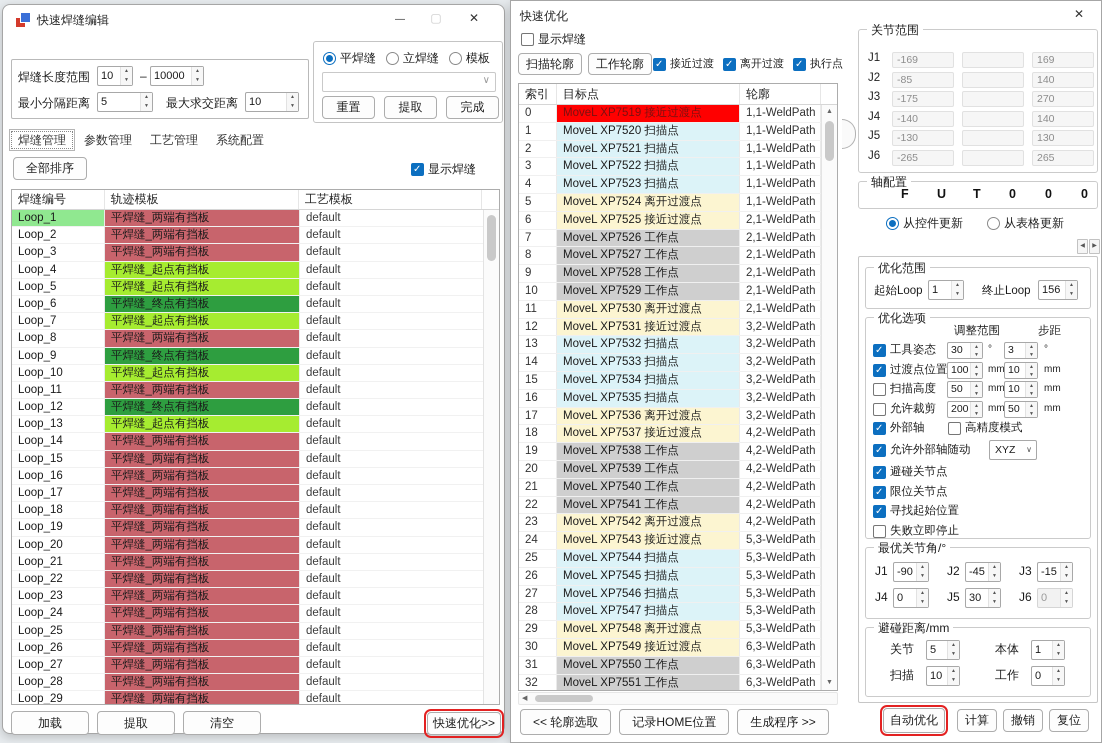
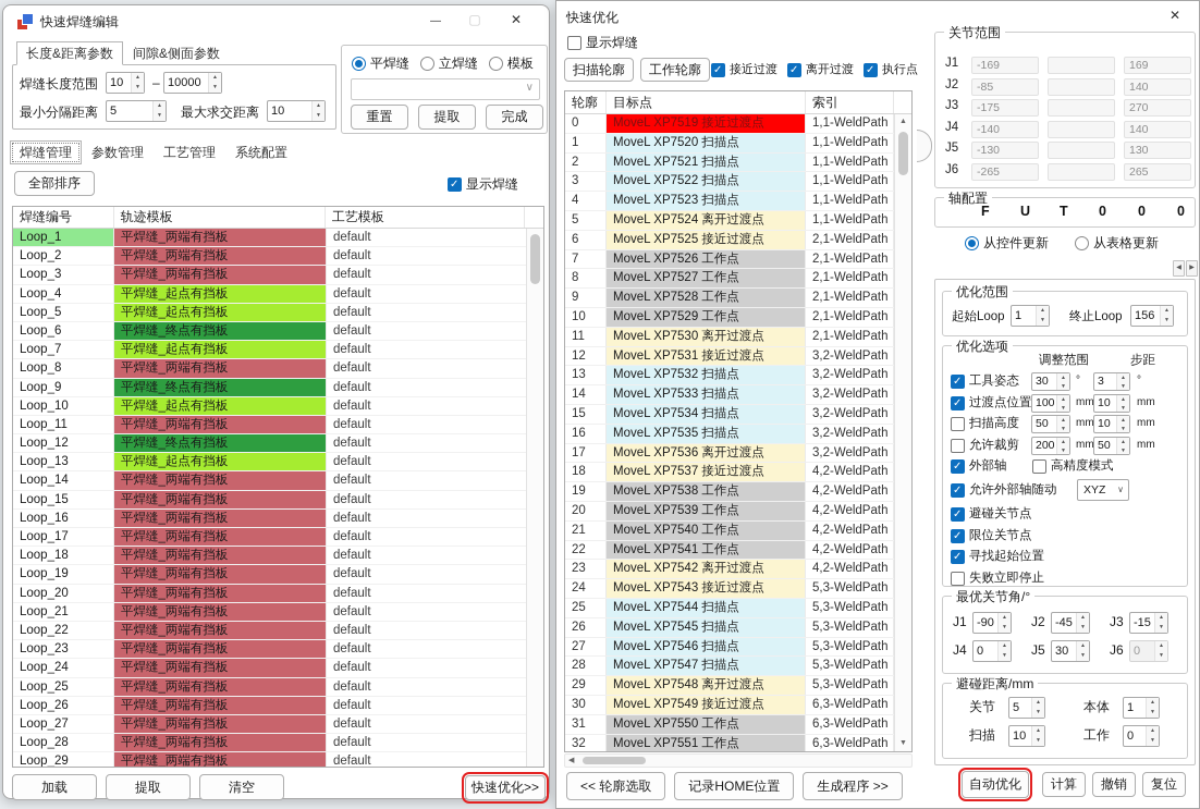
  快速焊缝编辑
+ 长度&距离参数 间隙&侧面参数
  焊缝长度范围
  10
  –
  10000
  最小分隔距离
  5
  最大求交距离
  10
  平焊缝
  立焊缝
  模板
  重置
  提取
  完成
  焊缝管理 参数管理 工艺管理 系统配置
  全部排序
  显示焊缝
  焊缝编号
  轨迹模板
  工艺模板
  Loop_1
  平焊缝_两端有挡板
  default
  Loop_2
  平焊缝_两端有挡板
  default
  Loop_3
  平焊缝_两端有挡板
  default
  Loop_4
  平焊缝_起点有挡板
  default
  Loop_5
  平焊缝_起点有挡板
  default
  Loop_6
  平焊缝_终点有挡板
  default
  Loop_7
  平焊缝_起点有挡板
  default
  Loop_8
  平焊缝_两端有挡板
  default
  Loop_9
  平焊缝_终点有挡板
  default
  Loop_10
  平焊缝_起点有挡板
  default
  Loop_11
  平焊缝_两端有挡板
  default
  Loop_12
  平焊缝_终点有挡板
  default
  Loop_13
  平焊缝_起点有挡板
  default
  Loop_14
  平焊缝_两端有挡板
  default
  Loop_15
  平焊缝_两端有挡板
  default
  Loop_16
  平焊缝_两端有挡板
  default
  Loop_17
  平焊缝_两端有挡板
  default
  Loop_18
  平焊缝_两端有挡板
  default
  Loop_19
  平焊缝_两端有挡板
  default
  Loop_20
  平焊缝_两端有挡板
  default
  Loop_21
  平焊缝_两端有挡板
  default
  Loop_22
  平焊缝_两端有挡板
  default
  Loop_23
  平焊缝_两端有挡板
  default
  Loop_24
  平焊缝_两端有挡板
  default
  Loop_25
  平焊缝_两端有挡板
  default
  Loop_26
  平焊缝_两端有挡板
  default
  Loop_27
  平焊缝_两端有挡板
  default
  Loop_28
  平焊缝_两端有挡板
  default
  Loop_29
  平焊缝_两端有挡板
  default
  加载
  提取
  清空
  快速优化>>
  快速优化
  显示焊缝
  扫描轮廓
  工作轮廓
  接近过渡
  离开过渡
  执行点
- 索引
+ 轮廓
  目标点
- 轮廓
+ 索引
  0
  MoveL XP7519 接近过渡点
  1,1-WeldPath
  1
  MoveL XP7520 扫描点
  1,1-WeldPath
  2
  MoveL XP7521 扫描点
  1,1-WeldPath
  3
  MoveL XP7522 扫描点
  1,1-WeldPath
  4
  MoveL XP7523 扫描点
  1,1-WeldPath
  5
  MoveL XP7524 离开过渡点
  1,1-WeldPath
  6
  MoveL XP7525 接近过渡点
  2,1-WeldPath
  7
  MoveL XP7526 工作点
  2,1-WeldPath
  8
  MoveL XP7527 工作点
  2,1-WeldPath
  9
  MoveL XP7528 工作点
  2,1-WeldPath
  10
  MoveL XP7529 工作点
  2,1-WeldPath
  11
  MoveL XP7530 离开过渡点
  2,1-WeldPath
  12
  MoveL XP7531 接近过渡点
  3,2-WeldPath
  13
  MoveL XP7532 扫描点
  3,2-WeldPath
  14
  MoveL XP7533 扫描点
  3,2-WeldPath
  15
  MoveL XP7534 扫描点
  3,2-WeldPath
  16
  MoveL XP7535 扫描点
  3,2-WeldPath
  17
  MoveL XP7536 离开过渡点
  3,2-WeldPath
  18
  MoveL XP7537 接近过渡点
  4,2-WeldPath
  19
  MoveL XP7538 工作点
  4,2-WeldPath
  20
  MoveL XP7539 工作点
  4,2-WeldPath
  21
  MoveL XP7540 工作点
  4,2-WeldPath
  22
  MoveL XP7541 工作点
  4,2-WeldPath
  23
  MoveL XP7542 离开过渡点
  4,2-WeldPath
  24
  MoveL XP7543 接近过渡点
  5,3-WeldPath
  25
  MoveL XP7544 扫描点
  5,3-WeldPath
  26
  MoveL XP7545 扫描点
  5,3-WeldPath
  27
  MoveL XP7546 扫描点
  5,3-WeldPath
  28
  MoveL XP7547 扫描点
  5,3-WeldPath
  29
  MoveL XP7548 离开过渡点
  5,3-WeldPath
  30
  MoveL XP7549 接近过渡点
  6,3-WeldPath
  31
  MoveL XP7550 工作点
  6,3-WeldPath
  32
  MoveL XP7551 工作点
  6,3-WeldPath
  << 轮廓选取
  记录HOME位置
  生成程序 >>
  关节范围
  J1
  -169
  169
  J2
  -85
  140
  J3
  -175
  270
  J4
  -140
  140
  J5
  -130
  130
  J6
  -265
  265
  轴配置
  F
  U
  T
  0
  0
  0
  从控件更新
  从表格更新
  优化范围
  起始Loop
  1
  终止Loop
  156
  优化选项
  调整范围
  步距
  工具姿态
  30
  °
  3
  °
  过渡点位置
  100
  mm
  10
  mm
  扫描高度
  50
  mm
  10
  mm
  允许裁剪
  200
  mm
  50
  mm
  外部轴
  高精度模式
  允许外部轴随动
  XYZ
  ∨
  避碰关节点
  限位关节点
  寻找起始位置
  失败立即停止
  最优关节角/°
  J1
  -90
  J2
  -45
  J3
  -15
  J4
  0
  J5
  30
  J6
  0
  避碰距离/mm
  关节
  5
  本体
  1
  扫描
  10
  工作
  0
  自动优化
  计算
  撤销
  复位
